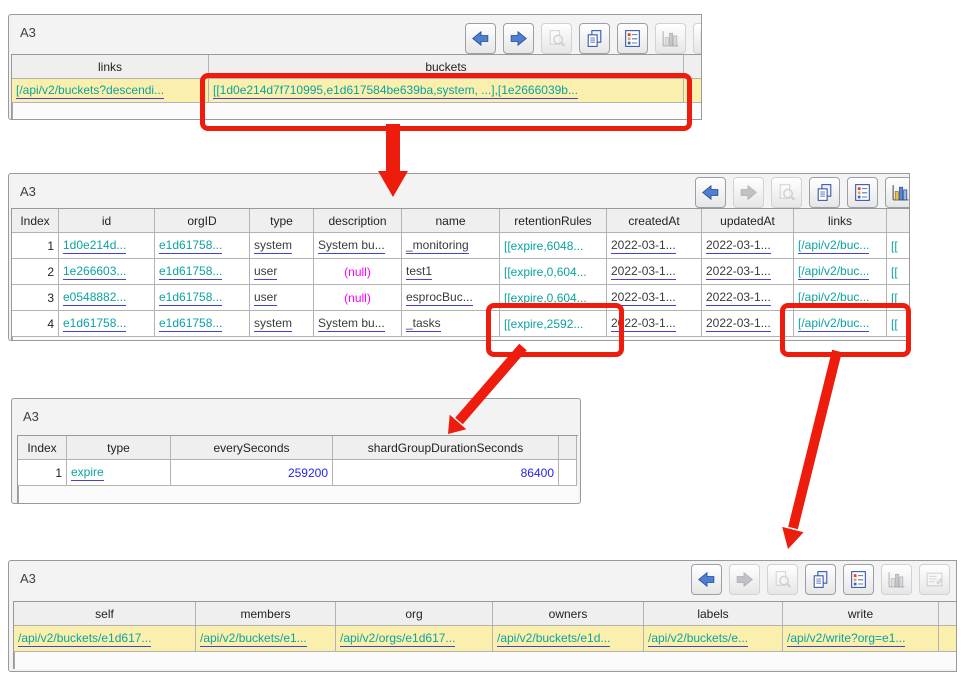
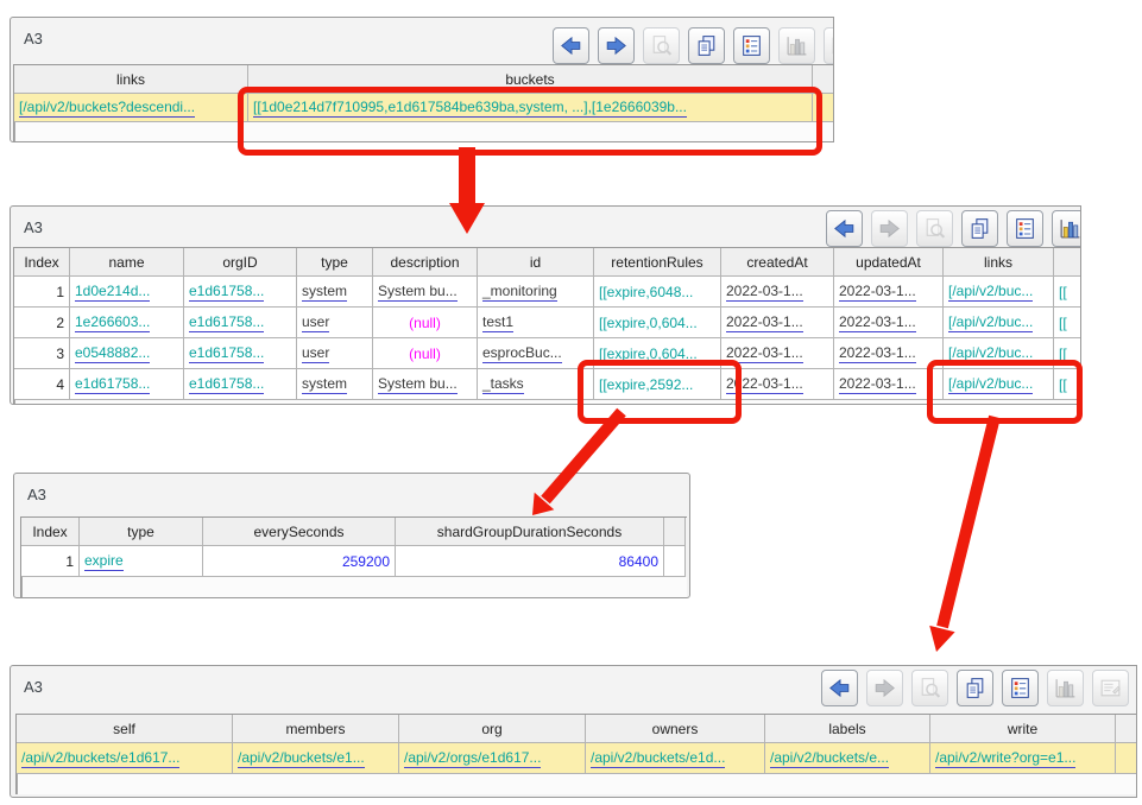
  A3
  links
  buckets
  [/api/v2/buckets?descendi...
  [[1d0e214d7f710995,e1d617584be639ba,system, ...],[1e2666039b...
  A3
  Index
- id
+ name
  orgID
  type
  description
- name
+ id
  retentionRules
  createdAt
  updatedAt
  links
  1
  1d0e214d...
  e1d61758...
  system
  System bu...
  _monitoring
  [[expire,6048...
  2022-03-1...
  2022-03-1...
  [/api/v2/buc...
  [[
  2
  1e266603...
  e1d61758...
  user
  (null)
  test1
  [[expire,0,604...
  2022-03-1...
  2022-03-1...
  [/api/v2/buc...
  [[
  3
  e0548882...
  e1d61758...
  user
  (null)
  esprocBuc...
  [[expire,0,604...
  2022-03-1...
  2022-03-1...
  [/api/v2/buc...
  [[
  4
  e1d61758...
  e1d61758...
  system
  System bu...
  _tasks
  [[expire,2592...
  2022-03-1...
  2022-03-1...
  [/api/v2/buc...
  [[
  A3
  Index
  type
  everySeconds
  shardGroupDurationSeconds
  1
  expire
  259200
  86400
  A3
  self
  members
  org
  owners
  labels
  write
  /api/v2/buckets/e1d617...
  /api/v2/buckets/e1...
  /api/v2/orgs/e1d617...
  /api/v2/buckets/e1d...
  /api/v2/buckets/e...
  /api/v2/write?org=e1...
